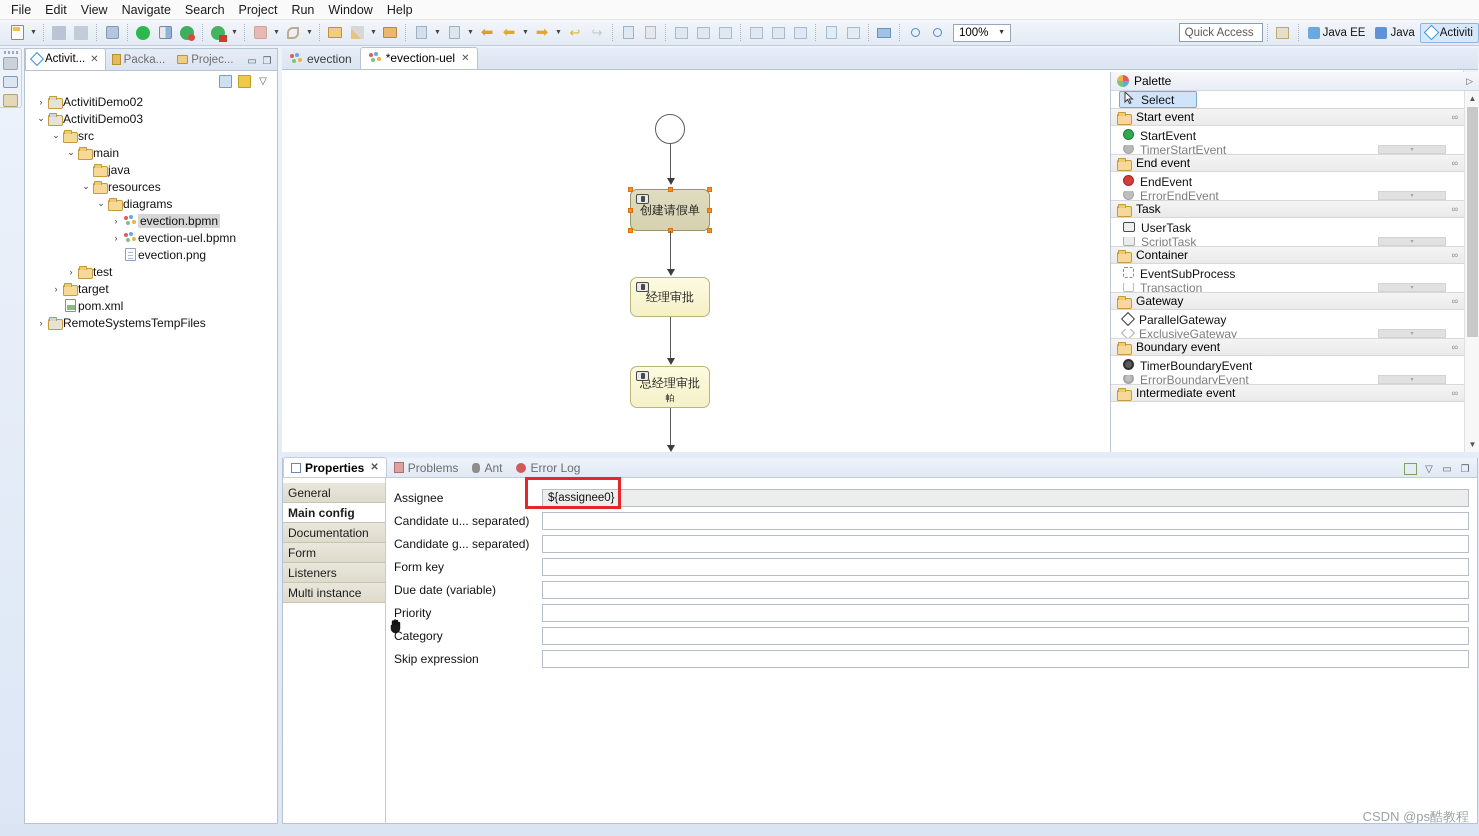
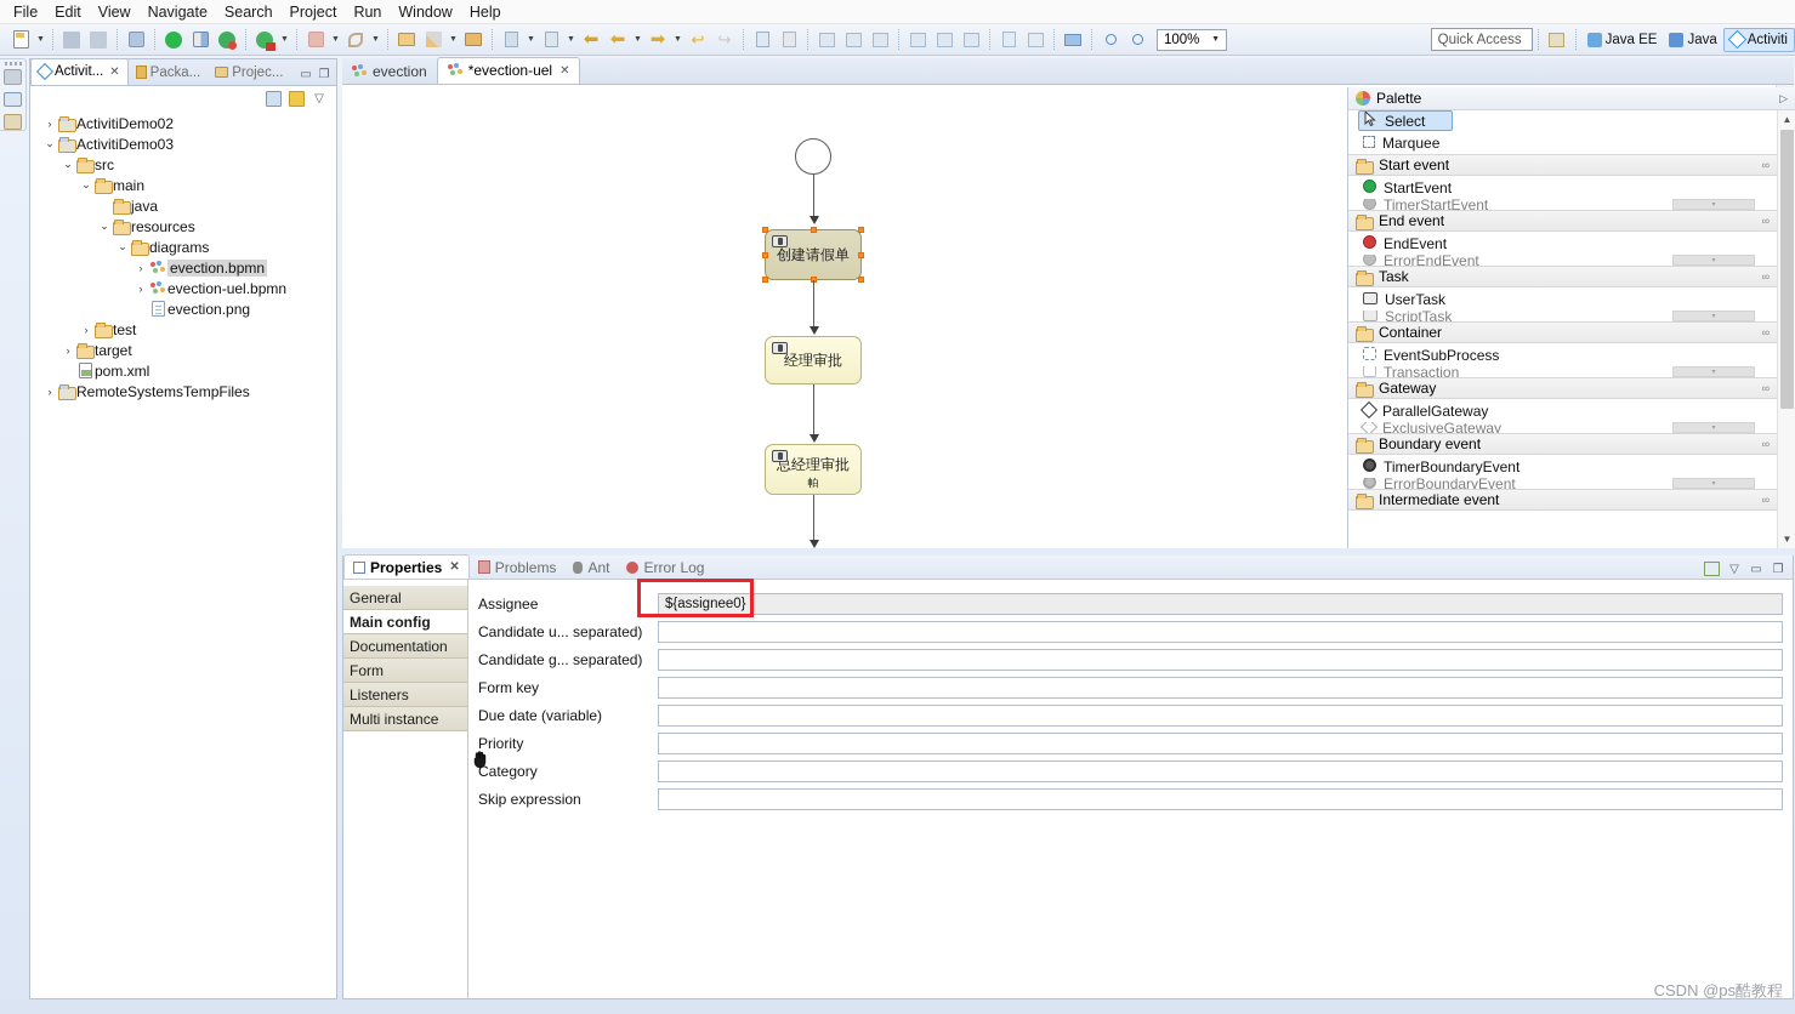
  File
  Edit
  View
  Navigate
  Search
  Project
  Run
  Window
  Help
  ⬅
  ⬅
  ➡
  ↩
  ↪
  100%
  Quick Access
  Java EE
  Java
  Activiti
  Activit...
  ✕
  Packa...
  Projec...
  ▭
  ❐
  ▽
  ›
  ActivitiDemo02
  ⌄
  ActivitiDemo03
  ⌄
  src
  ⌄
  main
  java
  ⌄
  resources
  ⌄
  diagrams
  ›
  evection.bpmn
  ›
  evection-uel.bpmn
  evection.png
  ›
  test
  ›
  target
  pom.xml
  ›
  RemoteSystemsTempFiles
  evection
  *evection-uel
  ✕
  创建请假单
  经理审批
  总经理审批
  帕
  Palette
  ▷
  Select
+ Marquee
  Start event
  ∞
  StartEvent
  TimerStartEvent
  End event
  ∞
  EndEvent
  ErrorEndEvent
  Task
  ∞
  UserTask
  ScriptTask
  Container
  ∞
  EventSubProcess
  Transaction
  Gateway
  ∞
  ParallelGateway
  ExclusiveGateway
  Boundary event
  ∞
  TimerBoundaryEvent
  ErrorBoundaryEvent
  Intermediate event
  ∞
  ▲
  ▼
  Properties
  ✕
  Problems
  Ant
  Error Log
  ▽
  ▭
  ❐
  General
  Main config
  Documentation
  Form
  Listeners
  Multi instance
  Assignee
  ${assignee0}
  Candidate u... separated)
  Candidate g... separated)
  Form key
  Due date (variable)
  Priority
  Category
  Skip expression
  CSDN @ps酷教程
